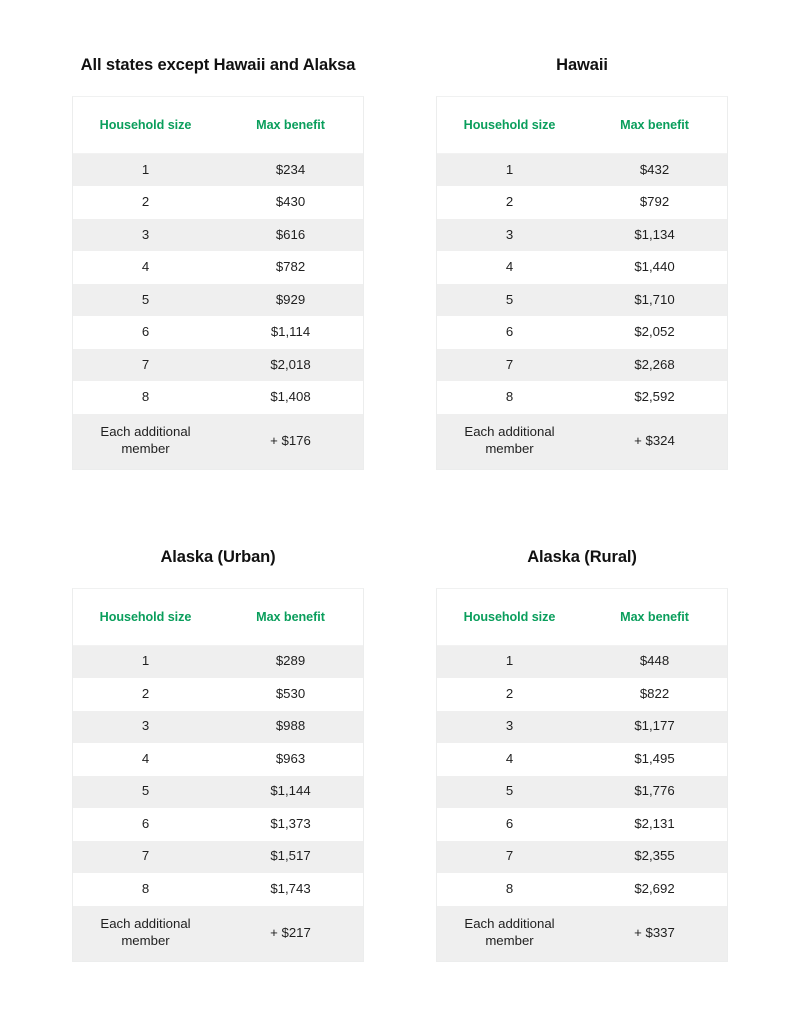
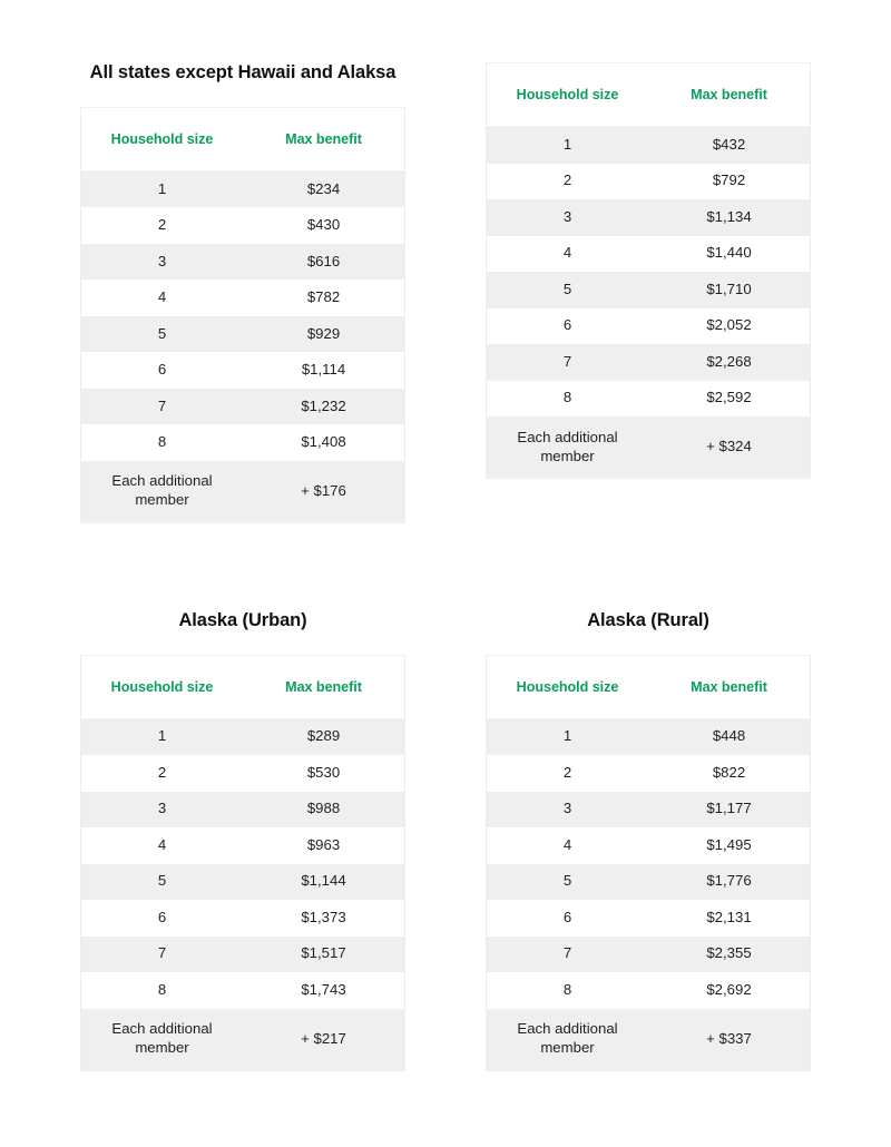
  All states except Hawaii and Alaksa
  Household size
  Max benefit
  1
  $234
  2
  $430
  3
  $616
  4
  $782
  5
  $929
  6
  $1,114
  7
- $2,018
+ $1,232
  8
  $1,408
  Each additional
  member
  + $176
- Hawaii
  Household size
  Max benefit
  1
  $432
  2
  $792
  3
  $1,134
  4
  $1,440
  5
  $1,710
  6
  $2,052
  7
  $2,268
  8
  $2,592
  Each additional
  member
  + $324
  Alaska (Urban)
  Household size
  Max benefit
  1
  $289
  2
  $530
  3
  $988
  4
  $963
  5
  $1,144
  6
  $1,373
  7
  $1,517
  8
  $1,743
  Each additional
  member
  + $217
  Alaska (Rural)
  Household size
  Max benefit
  1
  $448
  2
  $822
  3
  $1,177
  4
  $1,495
  5
  $1,776
  6
  $2,131
  7
  $2,355
  8
  $2,692
  Each additional
  member
  + $337
